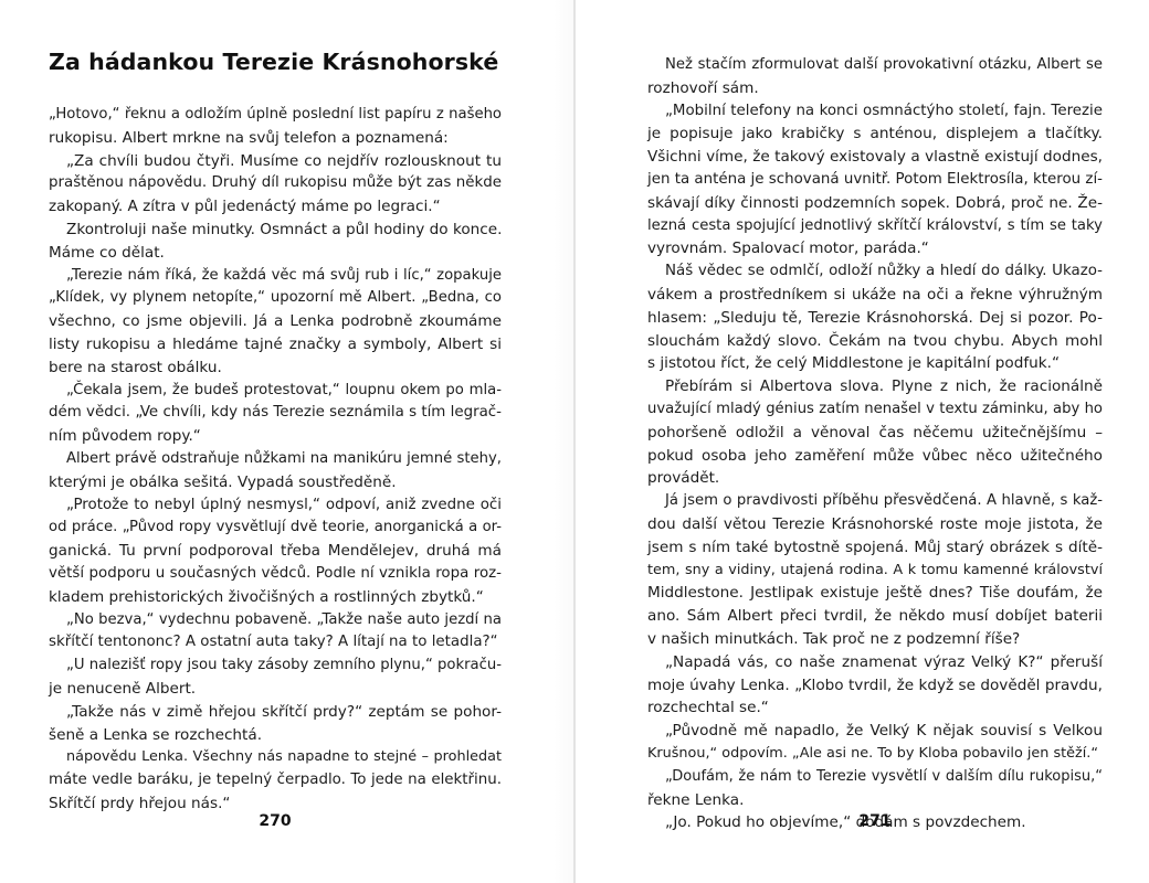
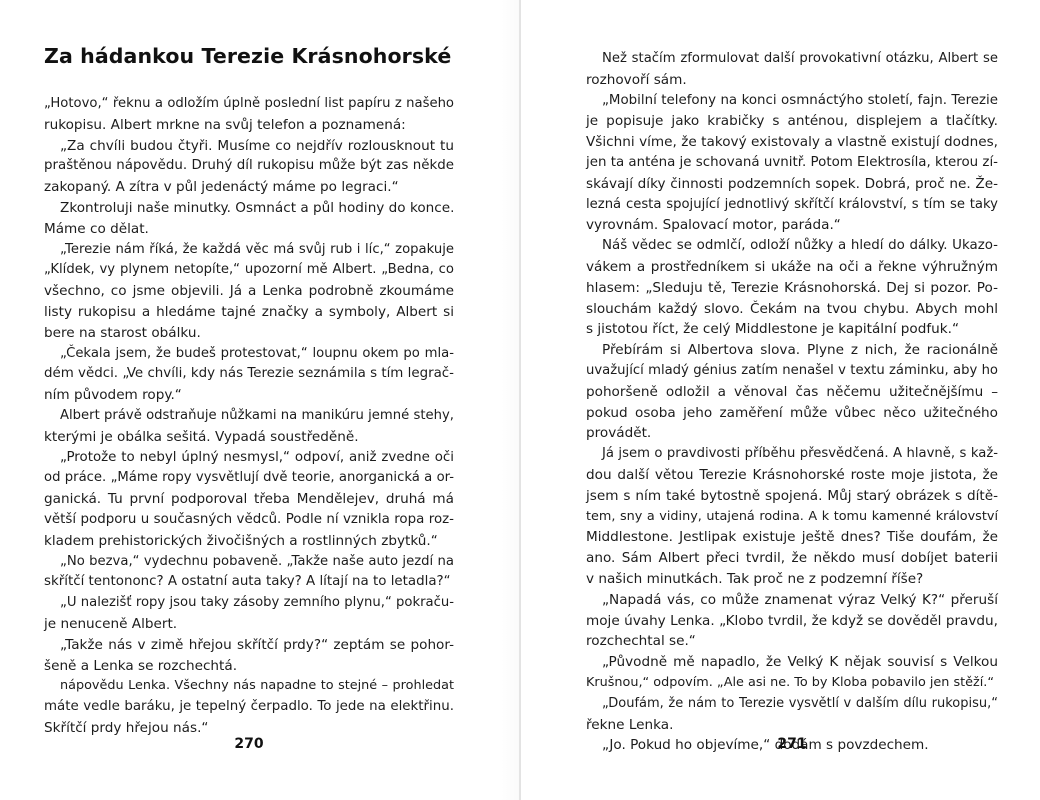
  Za hádankou Terezie Krásnohorské
  „Hotovo,“ řeknu a odložím úplně poslední list papíru z našeho
  rukopisu. Albert mrkne na svůj telefon a poznamená:
  „Za chvíli budou čtyři. Musíme co nejdřív rozlousknout tu
  praštěnou nápovědu. Druhý díl rukopisu může být zas někde
  zakopaný. A zítra v půl jedenáctý máme po legraci.“
  Zkontroluji naše minutky. Osmnáct a půl hodiny do konce.
  Máme co dělat.
  „Terezie nám říká, že každá věc má svůj rub i líc,“ zopakuje
  „Klídek, vy plynem netopíte,“ upozorní mě Albert. „Bedna, co
  všechno, co jsme objevili. Já a Lenka podrobně zkoumáme
  listy rukopisu a hledáme tajné značky a symboly, Albert si
  bere na starost obálku.
  „Čekala jsem, že budeš protestovat,“ loupnu okem po mla-
  dém vědci. „Ve chvíli, kdy nás Terezie seznámila s tím legrač-
  ním původem ropy.“
  Albert právě odstraňuje nůžkami na manikúru jemné stehy,
  kterými je obálka sešitá. Vypadá soustředěně.
  „Protože to nebyl úplný nesmysl,“ odpoví, aniž zvedne oči
- od práce. „Původ ropy vysvětlují dvě teorie, anorganická a or-
+ od práce. „Máme ropy vysvětlují dvě teorie, anorganická a or-
  ganická. Tu první podporoval třeba Mendělejev, druhá má
  větší podporu u současných vědců. Podle ní vznikla ropa roz-
  kladem prehistorických živočišných a rostlinných zbytků.“
  „No bezva,“ vydechnu pobaveně. „Takže naše auto jezdí na
  skřítčí tentononc? A ostatní auta taky? A lítají na to letadla?“
  „U nalezišť ropy jsou taky zásoby zemního plynu,“ pokraču-
  je nenuceně Albert.
  „Takže nás v zimě hřejou skřítčí prdy?“ zeptám se pohor-
  šeně a Lenka se rozchechtá.
  nápovědu Lenka. Všechny nás napadne to stejné – prohledat
  máte vedle baráku, je tepelný čerpadlo. To jede na elektřinu.
  Skřítčí prdy hřejou nás.“
  270
  Než stačím zformulovat další provokativní otázku, Albert se
  rozhovoří sám.
  „Mobilní telefony na konci osmnáctýho století, fajn. Terezie
  je popisuje jako krabičky s anténou, displejem a tlačítky.
  Všichni víme, že takový existovaly a vlastně existují dodnes,
  jen ta anténa je schovaná uvnitř. Potom Elektrosíla, kterou zí-
  skávají díky činnosti podzemních sopek. Dobrá, proč ne. Že-
  lezná cesta spojující jednotlivý skřítčí království, s tím se taky
  vyrovnám. Spalovací motor, paráda.“
  Náš vědec se odmlčí, odloží nůžky a hledí do dálky. Ukazo-
  vákem a prostředníkem si ukáže na oči a řekne výhružným
  hlasem: „Sleduju tě, Terezie Krásnohorská. Dej si pozor. Po-
  slouchám každý slovo. Čekám na tvou chybu. Abych mohl
  s jistotou říct, že celý Middlestone je kapitální podfuk.“
  Přebírám si Albertova slova. Plyne z nich, že racionálně
  uvažující mladý génius zatím nenašel v textu záminku, aby ho
  pohoršeně odložil a věnoval čas něčemu užitečnějšímu –
  pokud osoba jeho zaměření může vůbec něco užitečného
  provádět.
  Já jsem o pravdivosti příběhu přesvědčená. A hlavně, s kaž-
  dou další větou Terezie Krásnohorské roste moje jistota, že
  jsem s ním také bytostně spojená. Můj starý obrázek s dítě-
  tem, sny a vidiny, utajená rodina. A k tomu kamenné království
  Middlestone. Jestlipak existuje ještě dnes? Tiše doufám, že
  ano. Sám Albert přeci tvrdil, že někdo musí dobíjet baterii
  v našich minutkách. Tak proč ne z podzemní říše?
- „Napadá vás, co naše znamenat výraz Velký K?“ přeruší
+ „Napadá vás, co může znamenat výraz Velký K?“ přeruší
  moje úvahy Lenka. „Klobo tvrdil, že když se dověděl pravdu,
  rozchechtal se.“
  „Původně mě napadlo, že Velký K nějak souvisí s Velkou
  Krušnou,“ odpovím. „Ale asi ne. To by Kloba pobavilo jen stěží.“
  „Doufám, že nám to Terezie vysvětlí v dalším dílu rukopisu,“
  řekne Lenka.
  „Jo. Pokud ho objevíme,“ dodám s povzdechem.
  271
